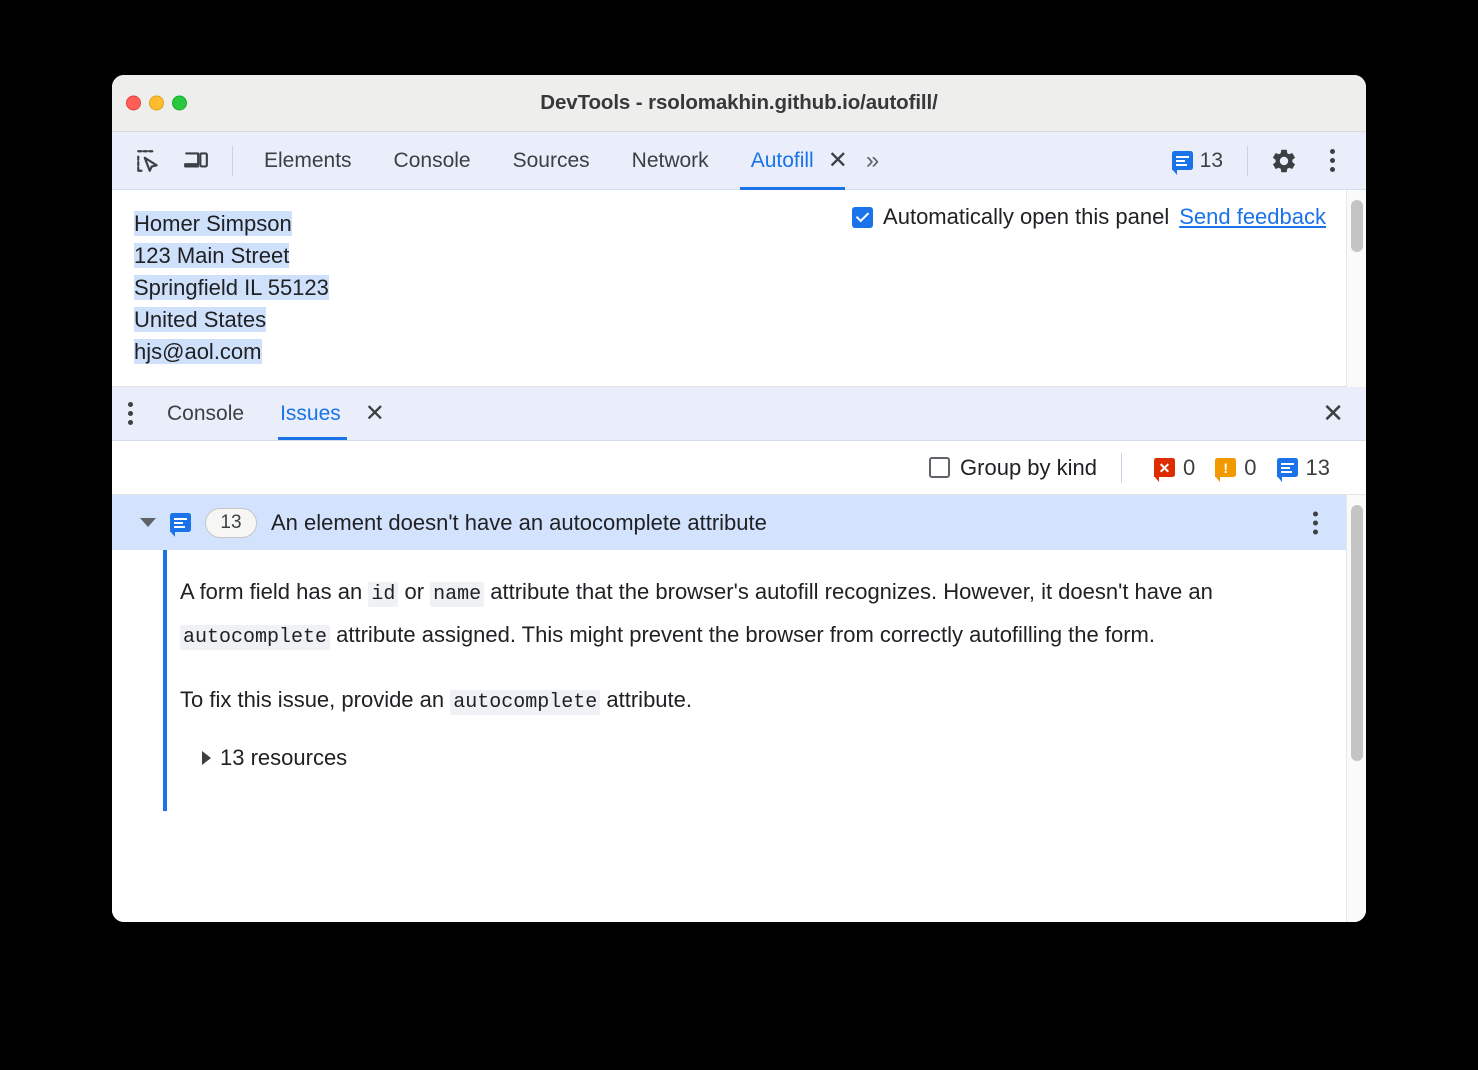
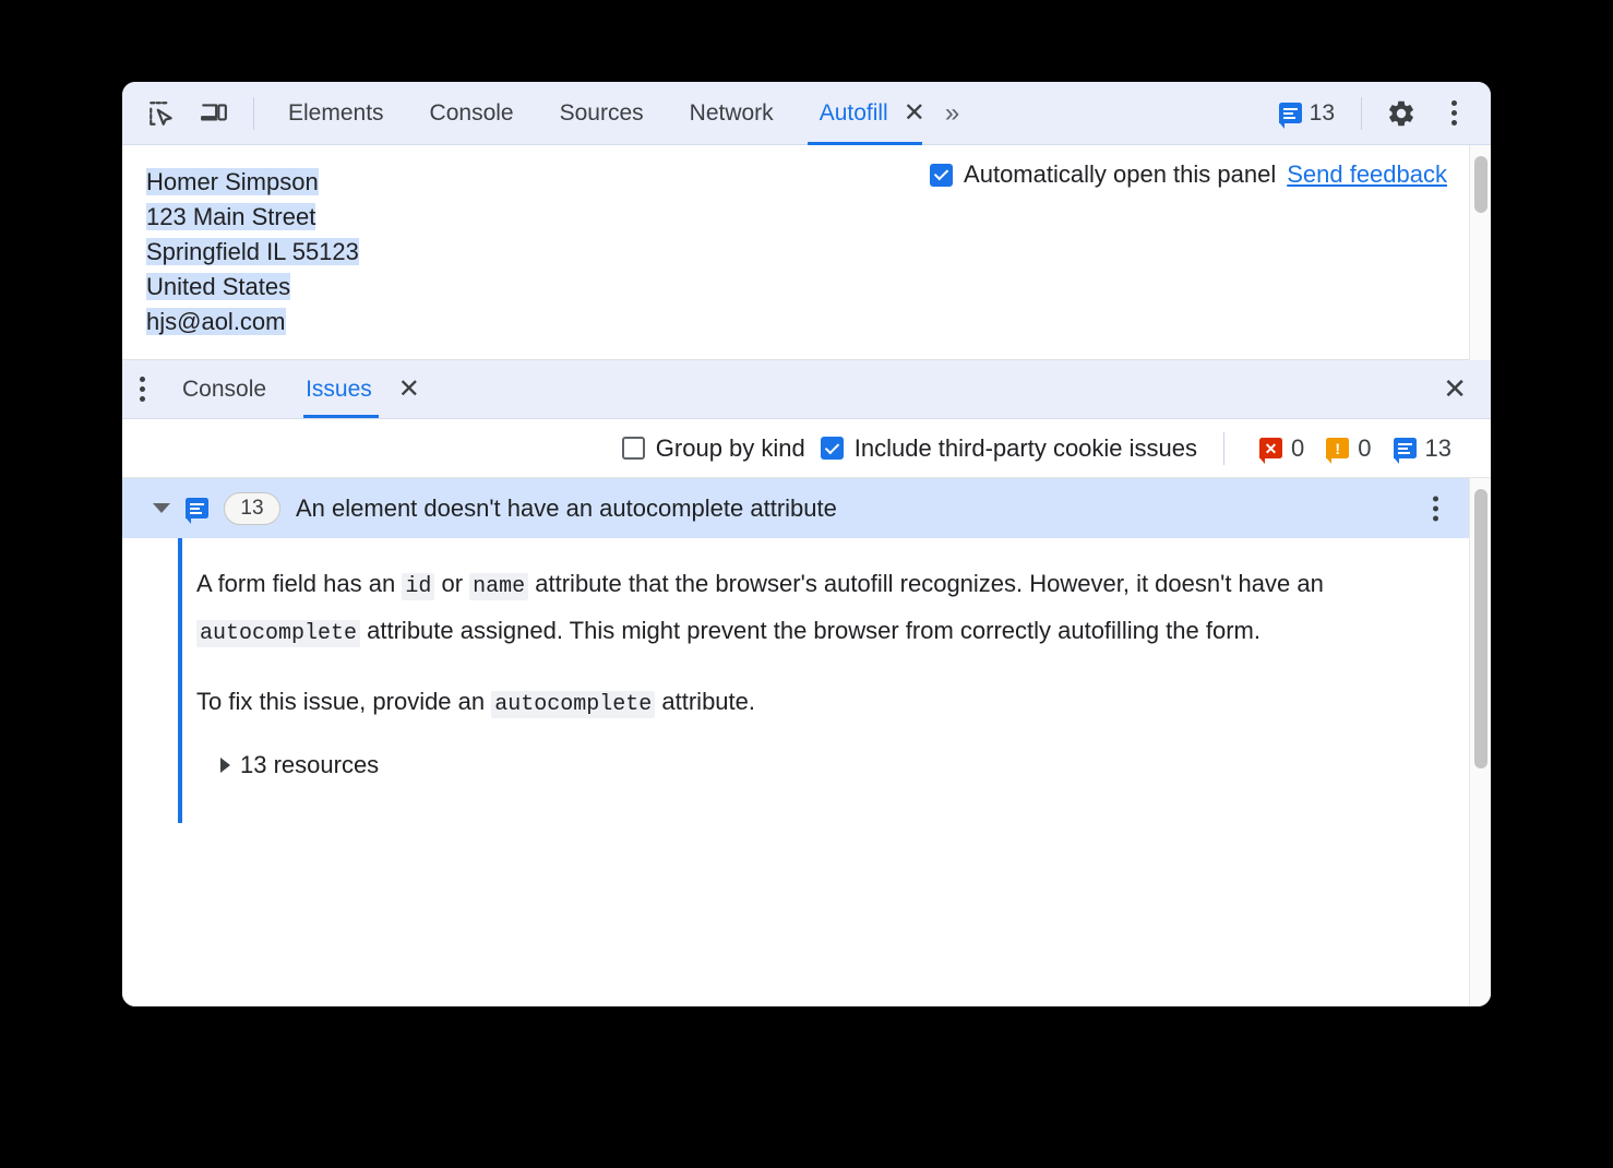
- DevTools - rsolomakhin.github.io/autofill/
  Elements
  Console
  Sources
  Network
  Autofill
  ✕
  »
  13
  Homer Simpson
  123 Main Street
  Springfield IL 55123
  United States
  hjs@aol.com
  Automatically open this panel
  Send feedback
  Console
  Issues
  ✕
  ✕
  Group by kind
+ Include third-party cookie issues
  ✕
  0
  !
  0
  13
  13
  An element doesn't have an autocomplete attribute
  A form field has an id or name attribute that the browser's autofill recognizes. However, it doesn't have an autocomplete attribute assigned. This might prevent the browser from correctly autofilling the form.
  To fix this issue, provide an autocomplete attribute.
  13 resources
